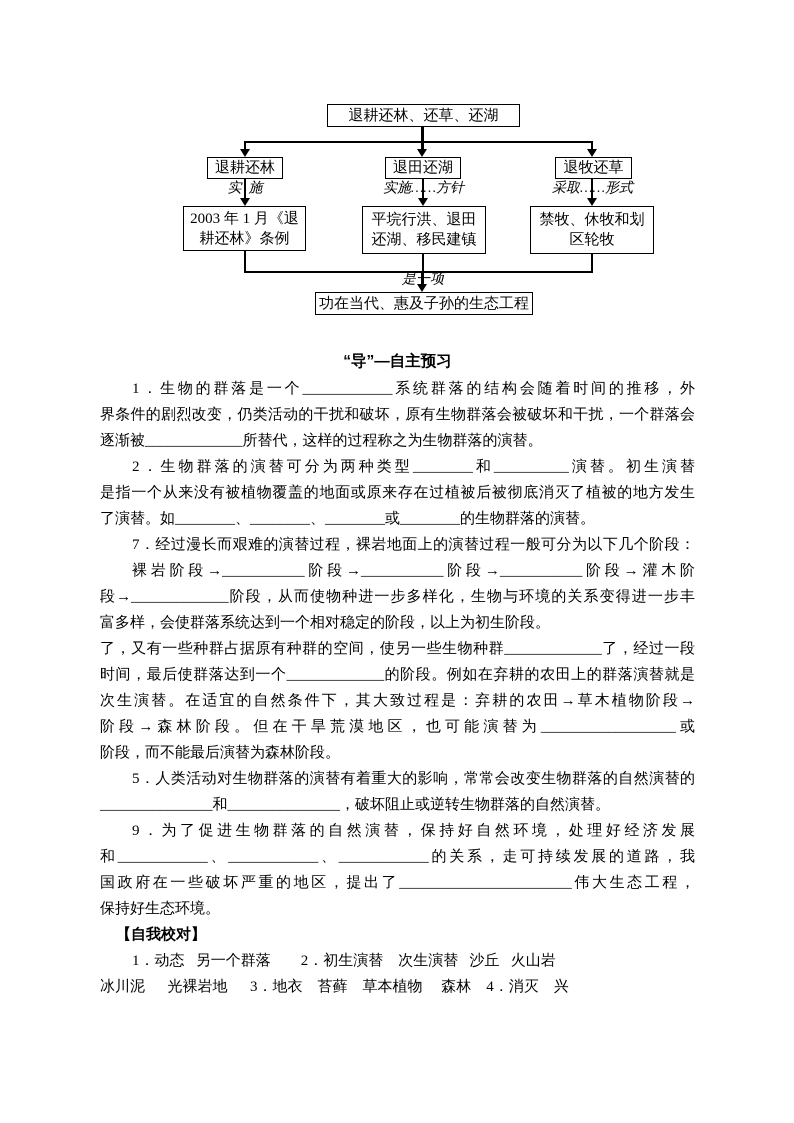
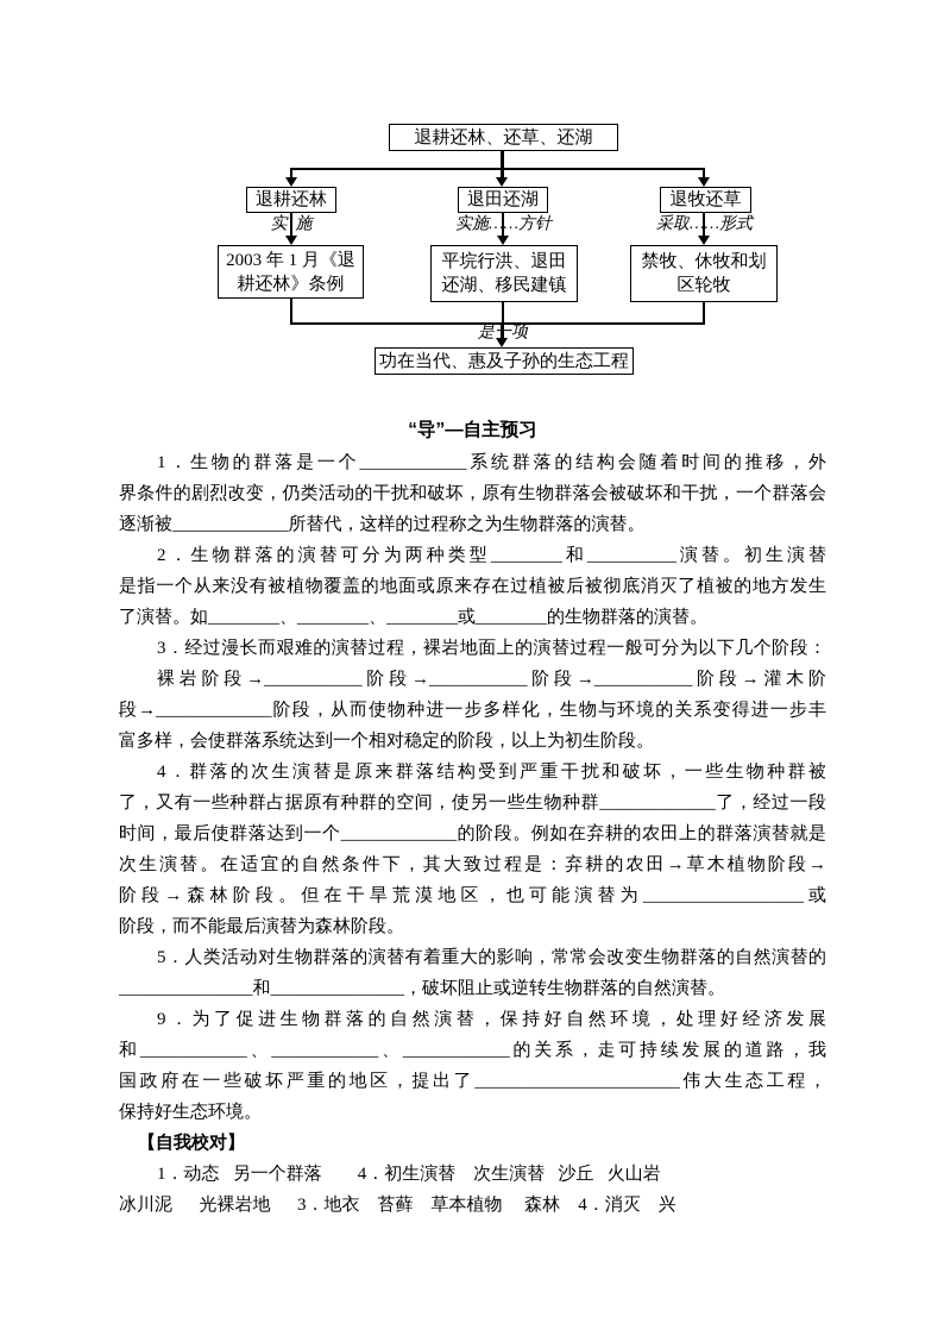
  退耕还林、还草、还湖
  退耕还林
  退田还湖
  退牧还草
  实 施
  实施……方针
  采取……形式
  2003 年 1 月《退耕还林》条例
  平垸行洪、退田还湖、移民建镇
  禁牧、休牧和划区轮牧
  是一项
  功在当代、惠及子孙的生态工程
  “导”—自主预习
  1．生物的群落是一个____________系统群落的结构会随着时间的推移，外
  界条件的剧烈改变，仍类活动的干扰和破坏，原有生物群落会被破坏和干扰，一个群落会
  逐渐被_____________所替代，这样的过程称之为生物群落的演替。
  2．生物群落的演替可分为两种类型________和__________演替。初生演替
  是指一个从来没有被植物覆盖的地面或原来存在过植被后被彻底消灭了植被的地方发生
  了演替。如________、________、________或________的生物群落的演替。
- 7．经过漫长而艰难的演替过程，裸岩地面上的演替过程一般可分为以下几个阶段：
+ 3．经过漫长而艰难的演替过程，裸岩地面上的演替过程一般可分为以下几个阶段：
  裸岩阶段→___________阶段→___________阶段→___________阶段→灌木阶
  段→_____________阶段，从而使物种进一步多样化，生物与环境的关系变得进一步丰
  富多样，会使群落系统达到一个相对稳定的阶段，以上为初生阶段。
+ 4．群落的次生演替是原来群落结构受到严重干扰和破坏，一些生物种群被
  了，又有一些种群占据原有种群的空间，使另一些生物种群_____________了，经过一段
  时间，最后使群落达到一个_____________的阶段。例如在弃耕的农田上的群落演替就是
  次生演替。在适宜的自然条件下，其大致过程是：弃耕的农田→草木植物阶段→
  阶段→森林阶段。但在干旱荒漠地区，也可能演替为__________________或
  阶段，而不能最后演替为森林阶段。
  5．人类活动对生物群落的演替有着重大的影响，常常会改变生物群落的自然演替的
  _______________和_______________，破坏阻止或逆转生物群落的自然演替。
  9．为了促进生物群落的自然演替，保持好自然环境，处理好经济发展
  和____________、____________、____________的关系，走可持续发展的道路，我
  国政府在一些破坏严重的地区，提出了_______________________伟大生态工程，
  保持好生态环境。
  【自我校对】
- 1．动态 另一个群落 2．初生演替 次生演替 沙丘 火山岩
+ 1．动态 另一个群落 4．初生演替 次生演替 沙丘 火山岩
  冰川泥 光裸岩地 3．地衣 苔藓 草本植物 森林 4．消灭 兴
